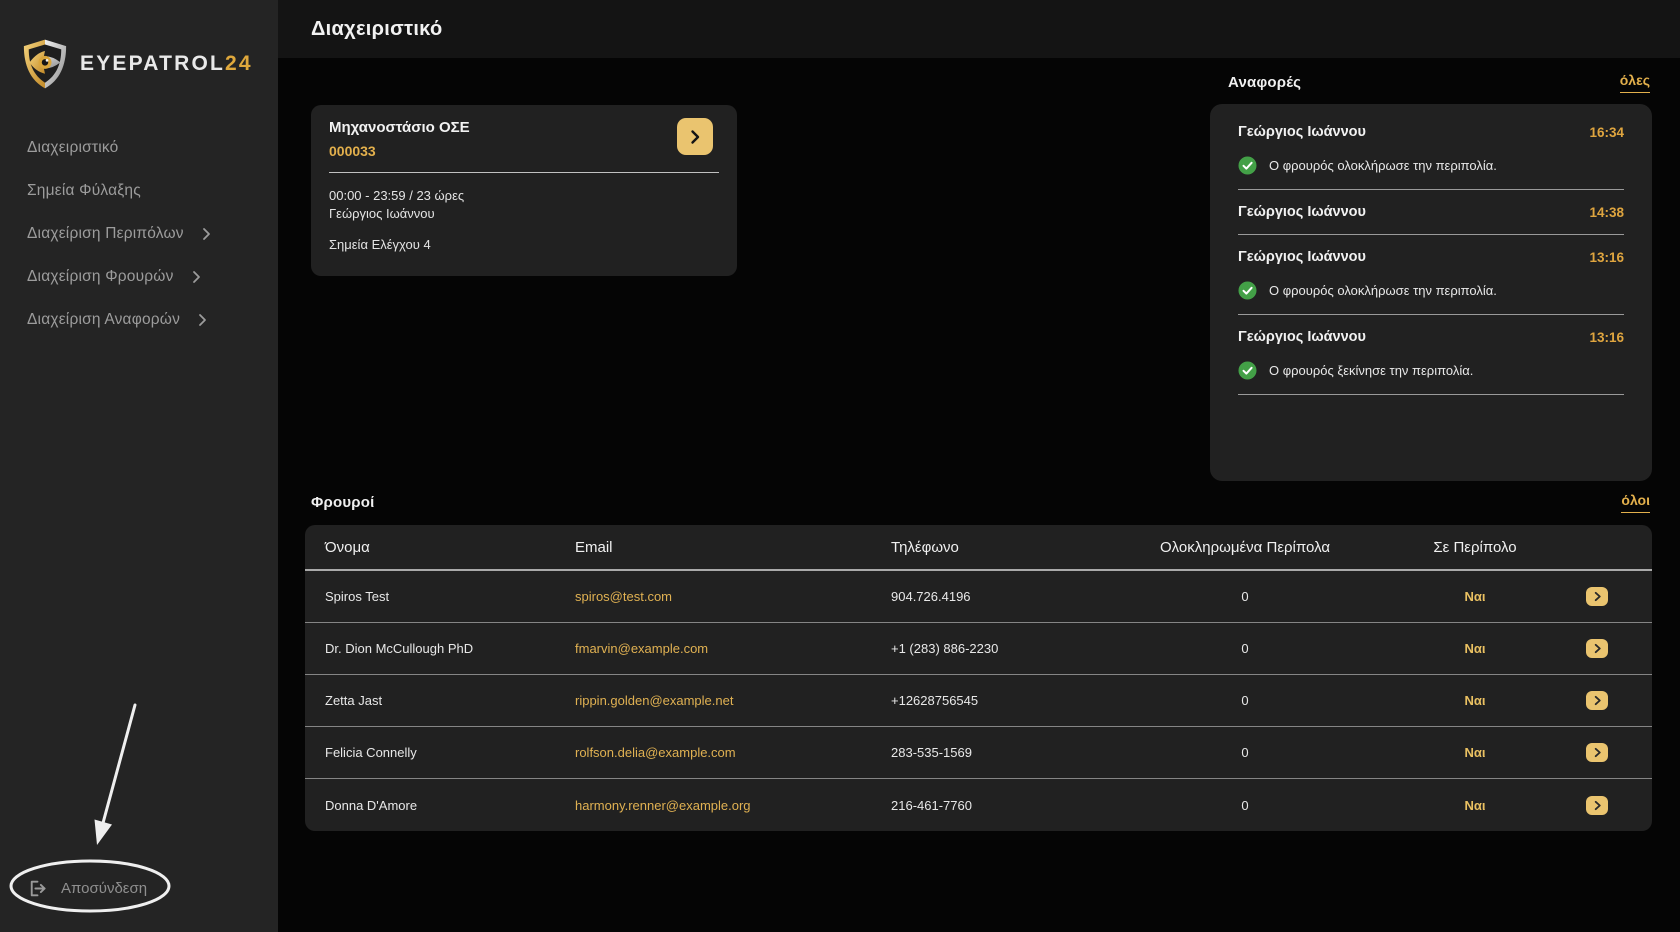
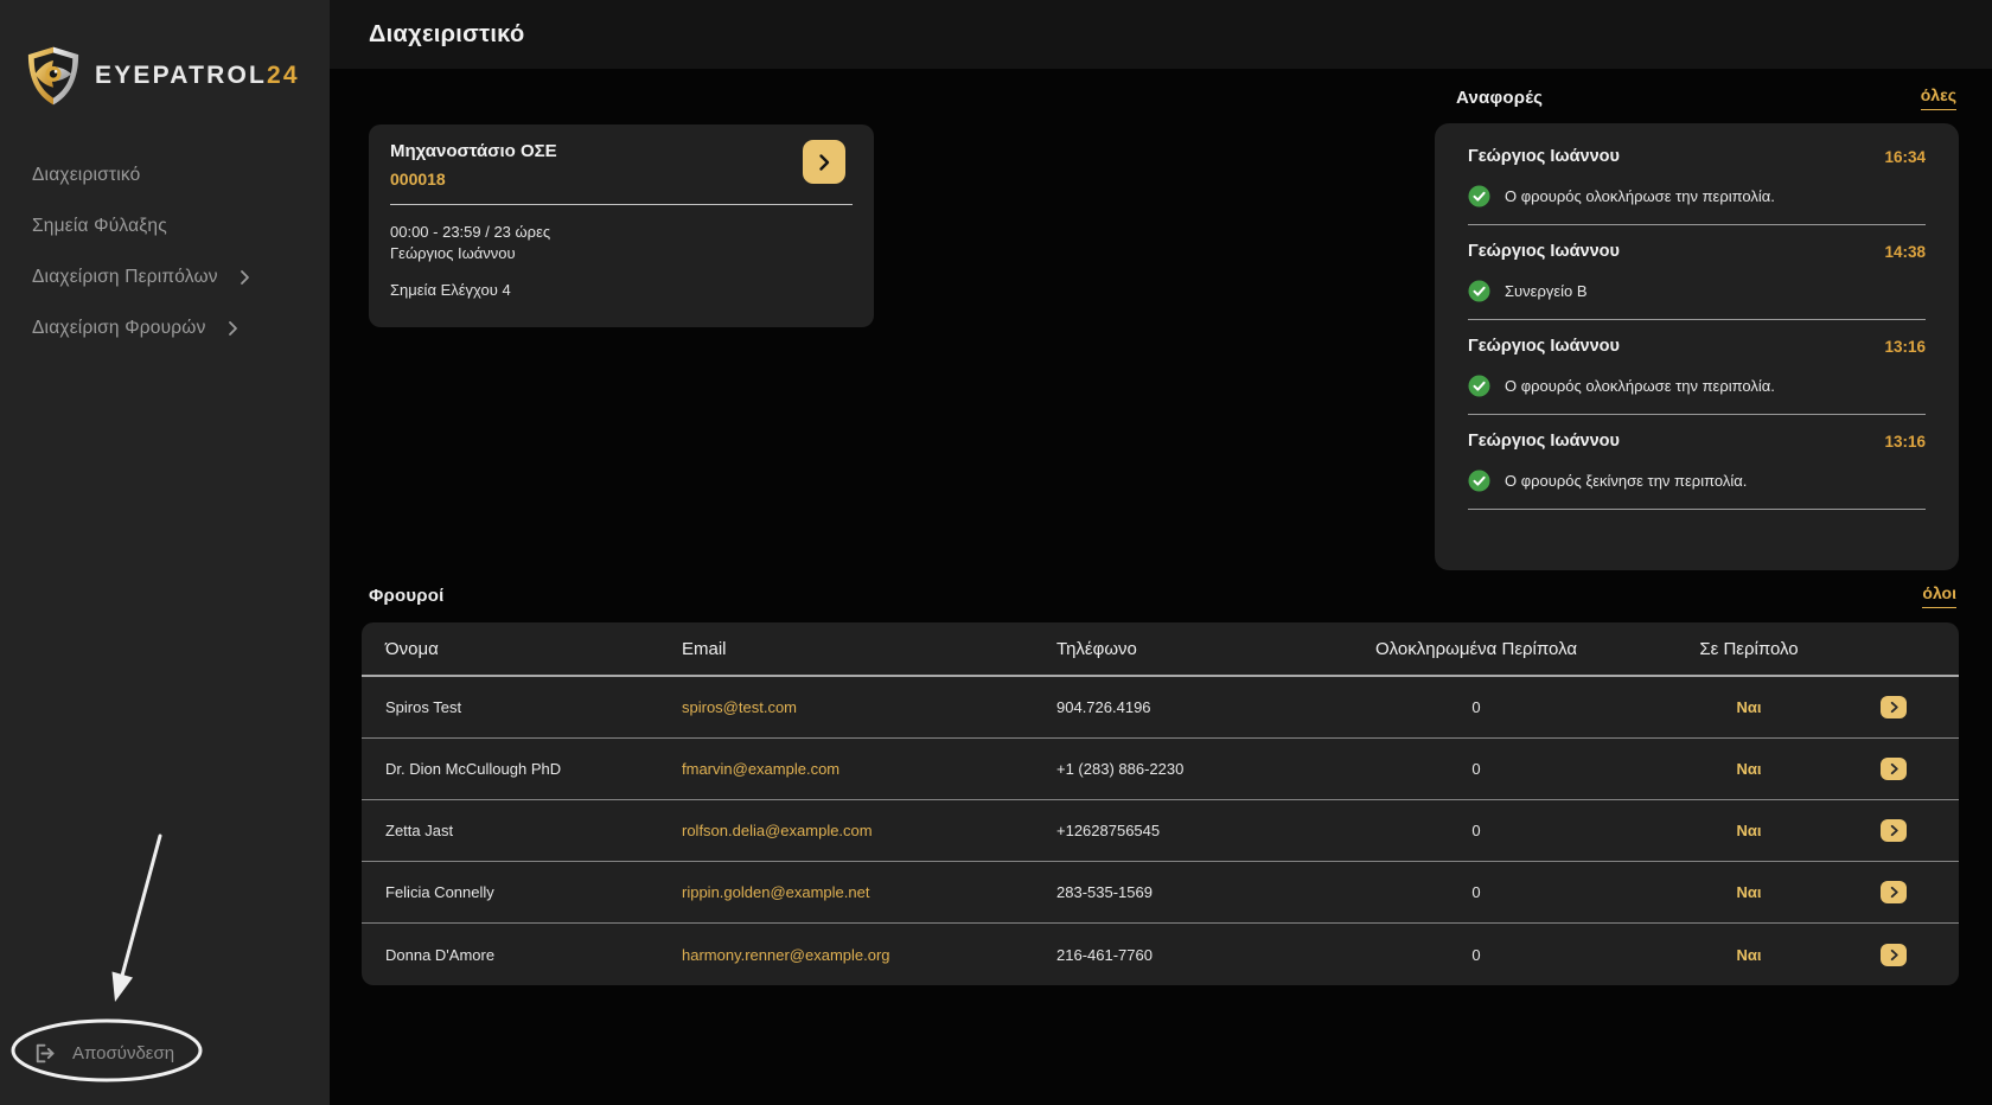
  EYEPATROL24
  Διαχειριστικό
  Σημεία Φύλαξης
  Διαχείριση Περιπόλων
  Διαχείριση Φρουρών
- Διαχείριση Αναφορών
  Αποσύνδεση
  Διαχειριστικό
  Μηχανοστάσιο ΟΣΕ
- 000033
+ 000018
  00:00 - 23:59 / 23 ώρες
  Γεώργιος Ιωάννου
  Σημεία Ελέγχου 4
  Αναφορές
  όλες
  Γεώργιος Ιωάννου
  16:34
  Ο φρουρός ολοκλήρωσε την περιπολία.
  Γεώργιος Ιωάννου
  14:38
+ Συνεργείο Β
  Γεώργιος Ιωάννου
  13:16
  Ο φρουρός ολοκλήρωσε την περιπολία.
  Γεώργιος Ιωάννου
  13:16
  Ο φρουρός ξεκίνησε την περιπολία.
  Φρουροί
  όλοι
  Όνομα
  Email
  Τηλέφωνο
  Ολοκληρωμένα Περίπολα
  Σε Περίπολο
  Spiros Test
  spiros@test.com
  904.726.4196
  0
  Ναι
  Dr. Dion McCullough PhD
  fmarvin@example.com
  +1 (283) 886-2230
  0
  Ναι
  Zetta Jast
- rippin.golden@example.net
+ rolfson.delia@example.com
  +12628756545
  0
  Ναι
  Felicia Connelly
- rolfson.delia@example.com
+ rippin.golden@example.net
  283-535-1569
  0
  Ναι
  Donna D'Amore
  harmony.renner@example.org
  216-461-7760
  0
  Ναι
